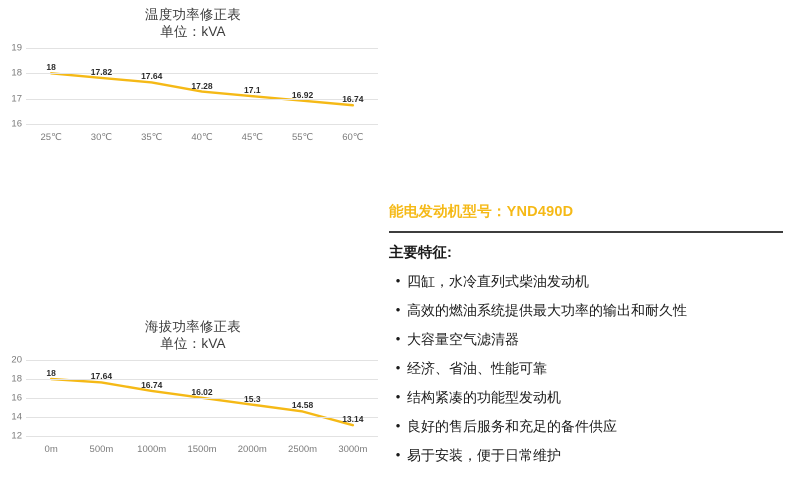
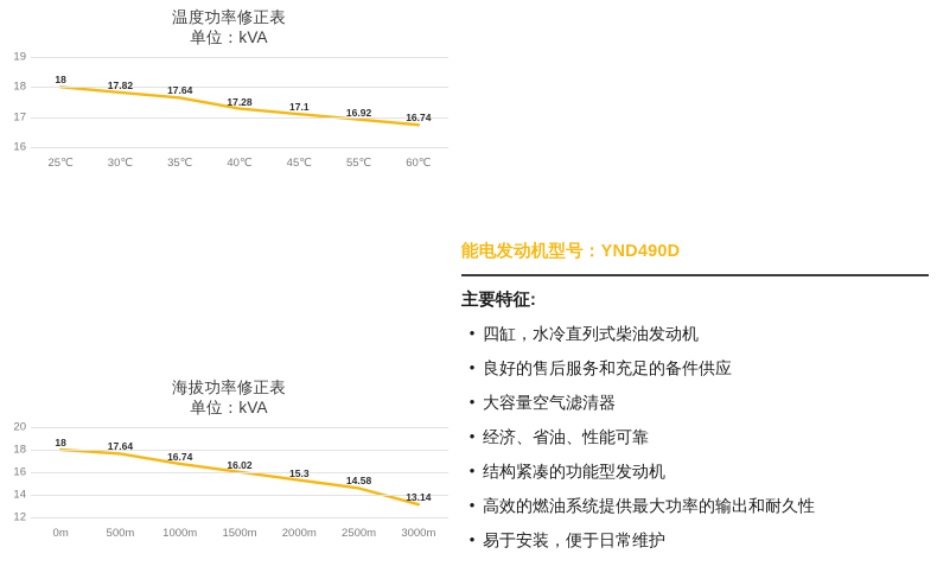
  温度功率修正表
  单位：kVA
  16
  17
  18
  19
  18
  17.82
  17.64
  17.28
  17.1
  16.92
  16.74
  25℃
  30℃
  35℃
  40℃
  45℃
  55℃
  60℃
  海拔功率修正表
  单位：kVA
  12
  14
  16
  18
  20
  18
  17.64
  16.74
  16.02
  15.3
  14.58
  13.14
  0m
  500m
  1000m
  1500m
  2000m
  2500m
  3000m
  能电发动机型号：YND490D
  主要特征:
  •
  四缸，水冷直列式柴油发动机
  •
- 高效的燃油系统提供最大功率的输出和耐久性
+ 良好的售后服务和充足的备件供应
  •
  大容量空气滤清器
  •
  经济、省油、性能可靠
  •
  结构紧凑的功能型发动机
  •
- 良好的售后服务和充足的备件供应
+ 高效的燃油系统提供最大功率的输出和耐久性
  •
  易于安装，便于日常维护
